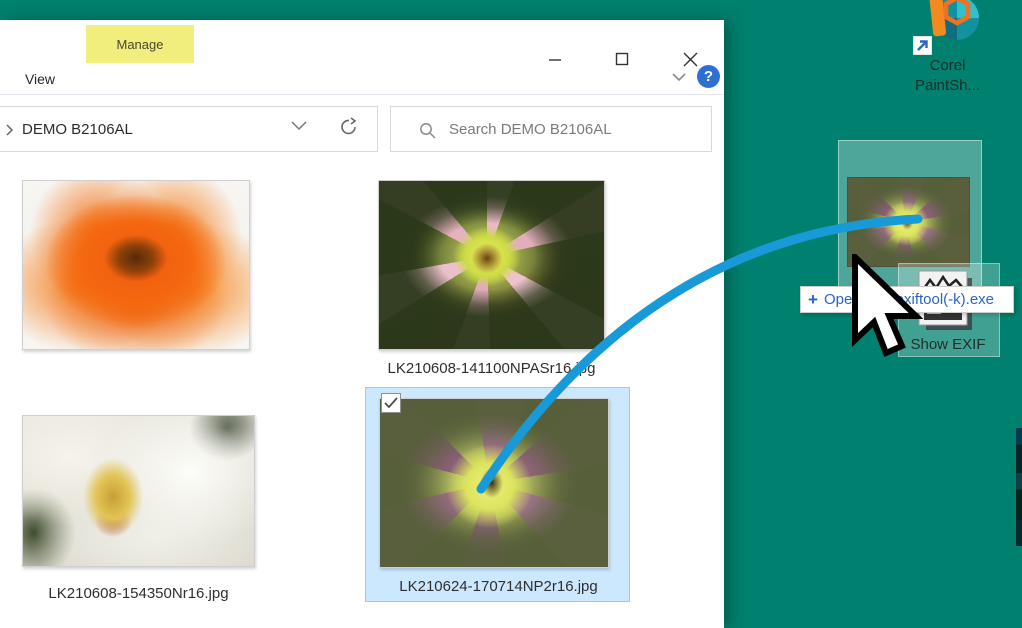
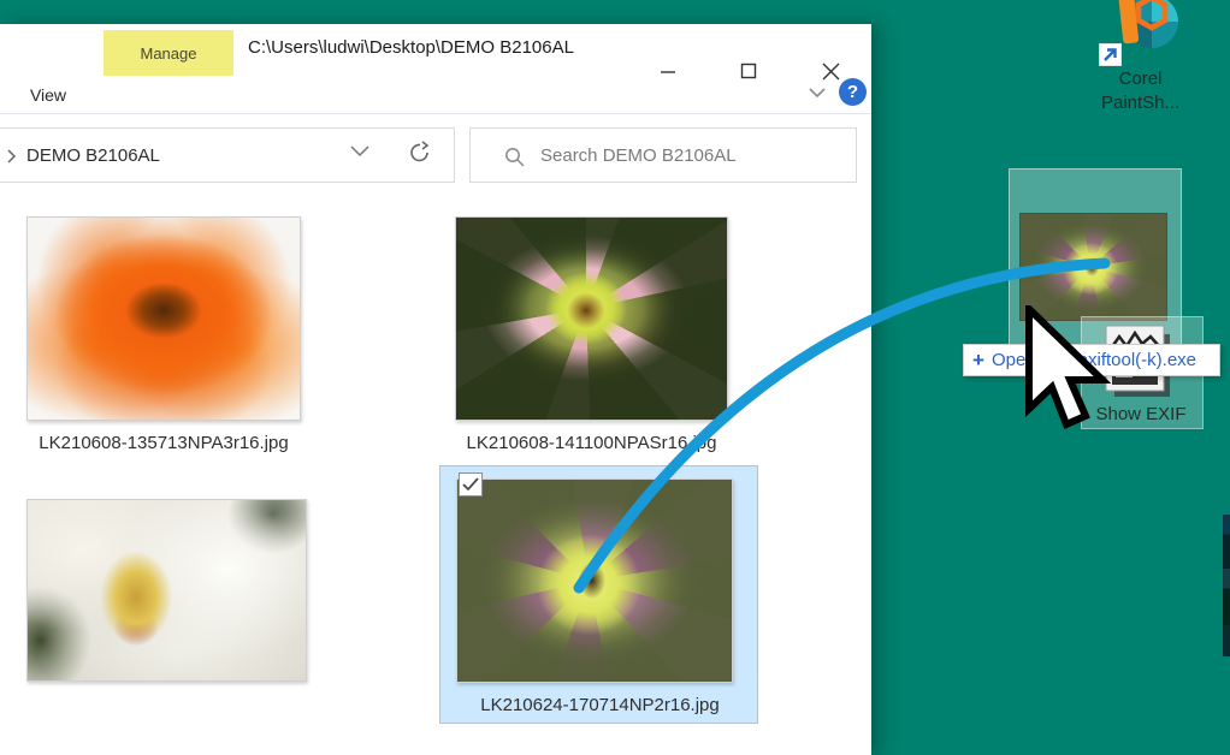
  Manage
+ C:\Users\ludwi\Desktop\DEMO B2106AL
  View
  ?
  DEMO B2106AL
  Search DEMO B2106AL
+ LK210608-135713NPA3r16.jpg
  LK210608-141100NPASr16g
- LK210608-154350Nr16.jpg
  LK210624-170714NP2r16.jpg
  Corel
  PaintSh...
  Show EXIF
  +
  Opexiftool(-k).exe
